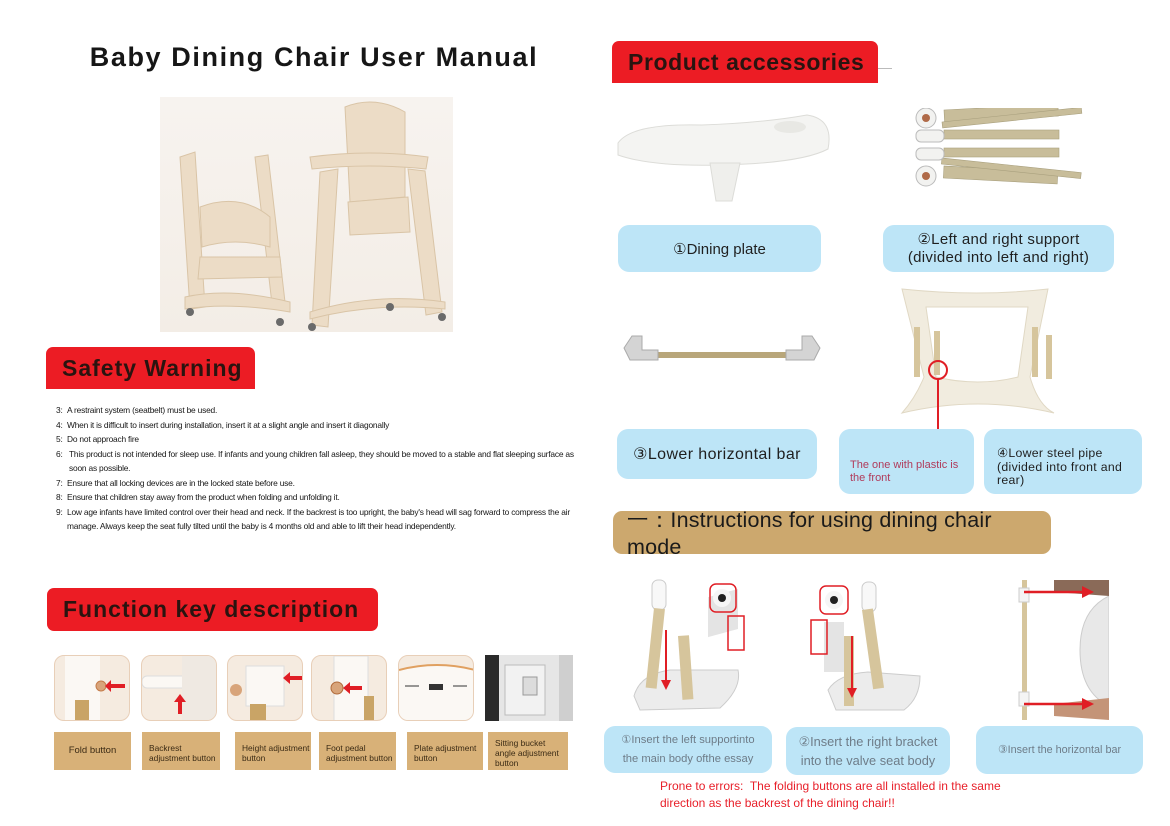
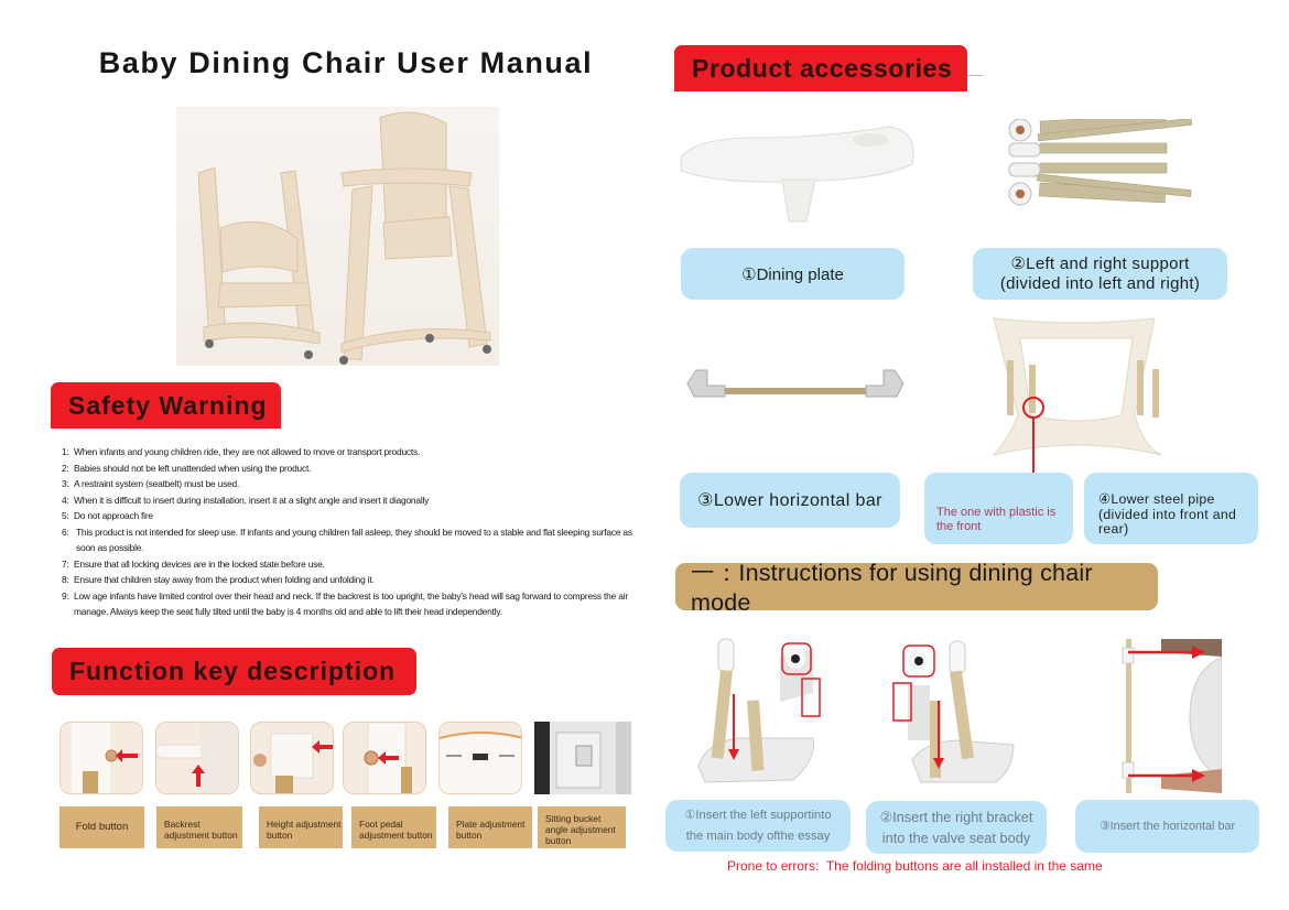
  Baby Dining Chair User Manual
  Safety Warning
+ 1:
+ When infants and young children ride, they are not allowed to move or transport products.
+ 2:
+ Babies should not be left unattended when using the product.
  3:
  A restraint system (seatbelt) must be used.
  4:
  When it is difficult to insert during installation, insert it at a slight angle and insert it diagonally
  5:
  Do not approach fire
  6:
  This product is not intended for sleep use. If infants and young children fall asleep, they should be moved to a stable and flat sleeping surface as soon as possible.
  7:
  Ensure that all locking devices are in the locked state before use.
  8:
  Ensure that children stay away from the product when folding and unfolding it.
  9:
  Low age infants have limited control over their head and neck. If the backrest is too upright, the baby's head will sag forward to compress the air manage. Always keep the seat fully tilted until the baby is 4 months old and able to lift their head independently.
  Function key description
  Fold button
  Backrest adjustment button
  Height adjustment button
  Foot pedal adjustment button
  Plate adjustment button
  Sitting bucket angle adjustment button
  Product accessories
  ①Dining plate
  ②Left and right support
  (divided into left and right)
  ③Lower horizontal bar
  The one with plastic is the front
  ④Lower steel pipe (divided into front and rear)
  一：Instructions for using dining chair mode
  ①Insert the left supportinto
  the main body ofthe essay
  ②Insert the right bracket
  into the valve seat body
  ③Insert the horizontal bar
  Prone to errors: The folding buttons are all installed in the same
- direction as the backrest of the dining chair!!
